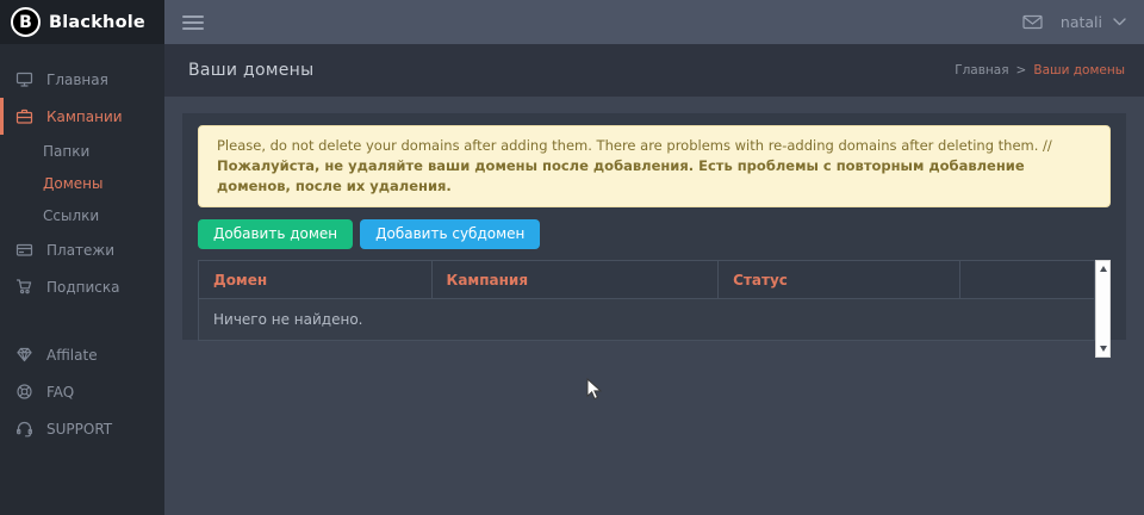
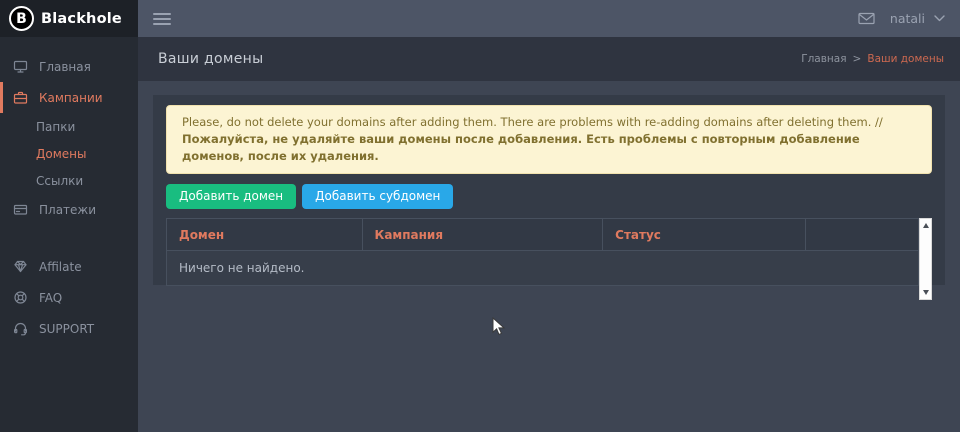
  B
  Blackhole
  Главная
  Кампании
  Папки
  Домены
  Ссылки
  Платежи
- Подписка
  Affilate
  FAQ
  SUPPORT
  natali
  Ваши домены
  Главная
  >
  Ваши домены
  Please, do not delete your domains after adding them. There are problems with re-adding domains after deleting them. // Пожалуйста, не удаляйте ваши домены после добавления. Есть проблемы с повторным добавление доменов, после их удаления.
  Добавить домен
  Добавить субдомен
  Домен	Кампания	Статус
  Ничего не найдено.
